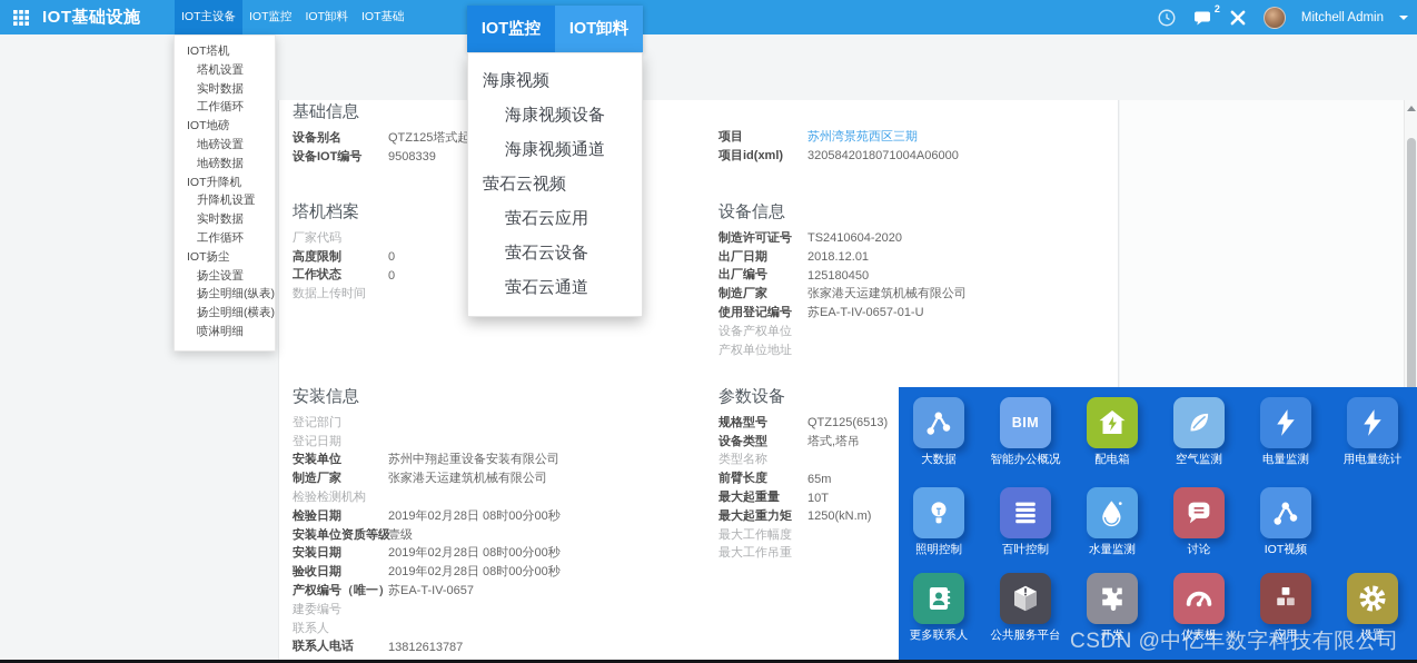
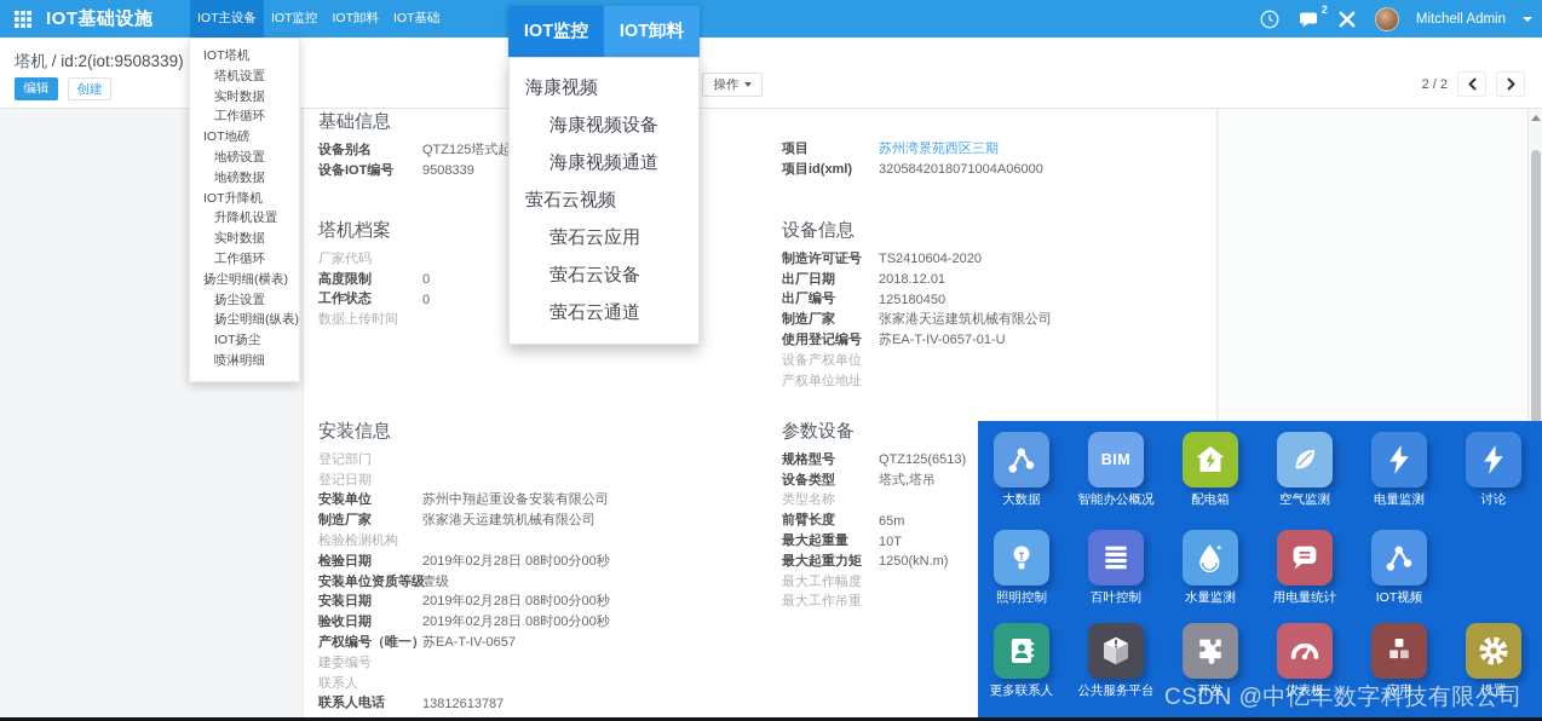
  IOT基础设施
  IOT主设备
  IOT监控
  IOT卸料
  IOT基础
  2
  Mitchell Admin
+ 塔机 / id:2(iot:9508339)
+ 编辑
+ 创建
+ 操作
+ 2 / 2
  基础信息
  设备别名
  QTZ125塔式起
  设备IOT编号
  9508339
  项目
  苏州湾景苑西区三期
  项目id(xml)
  3205842018071004A06000
  塔机档案
  厂家代码
  高度限制
  0
  工作状态
  0
  数据上传时间
  设备信息
  制造许可证号
  TS2410604-2020
  出厂日期
  2018.12.01
  出厂编号
  125180450
  制造厂家
  张家港天运建筑机械有限公司
  使用登记编号
  苏EA-T-IV-0657-01-U
  设备产权单位
  产权单位地址
  安装信息
  登记部门
  登记日期
  安装单位
  苏州中翔起重设备安装有限公司
  制造厂家
  张家港天运建筑机械有限公司
  检验检测机构
  检验日期
  2019年02月28日 08时00分00秒
  安装单位资质等级
  壹级
  安装日期
  2019年02月28日 08时00分00秒
  验收日期
  2019年02月28日 08时00分00秒
  产权编号（唯一）
  苏EA-T-IV-0657
  建委编号
  联系人
  联系人电话
  13812613787
  参数设备
  规格型号
  QTZ125(6513)
  设备类型
  塔式,塔吊
  类型名称
  前臂长度
  65m
  最大起重量
  10T
  最大起重力矩
  1250(kN.m)
  最大工作幅度
  最大工作吊重
  IOT塔机
  塔机设置
  实时数据
  工作循环
  IOT地磅
  地磅设置
  地磅数据
  IOT升降机
  升降机设置
  实时数据
  工作循环
- IOT扬尘
+ 扬尘明细(横表)
  扬尘设置
  扬尘明细(纵表)
- 扬尘明细(横表)
+ IOT扬尘
  喷淋明细
  IOT监控
  IOT卸料
  海康视频
  海康视频设备
  海康视频通道
  萤石云视频
  萤石云应用
  萤石云设备
  萤石云通道
  大数据
  BIM
  智能办公概况
  配电箱
  空气监测
  电量监测
- 用电量统计
+ 讨论
  照明控制
  百叶控制
  水量监测
- 讨论
+ 用电量统计
  IOT视频
  更多联系人
  公共服务平台
  开发
  仪表板
  应用
  设置
  CSDN @中亿丰数字科技有限公司
